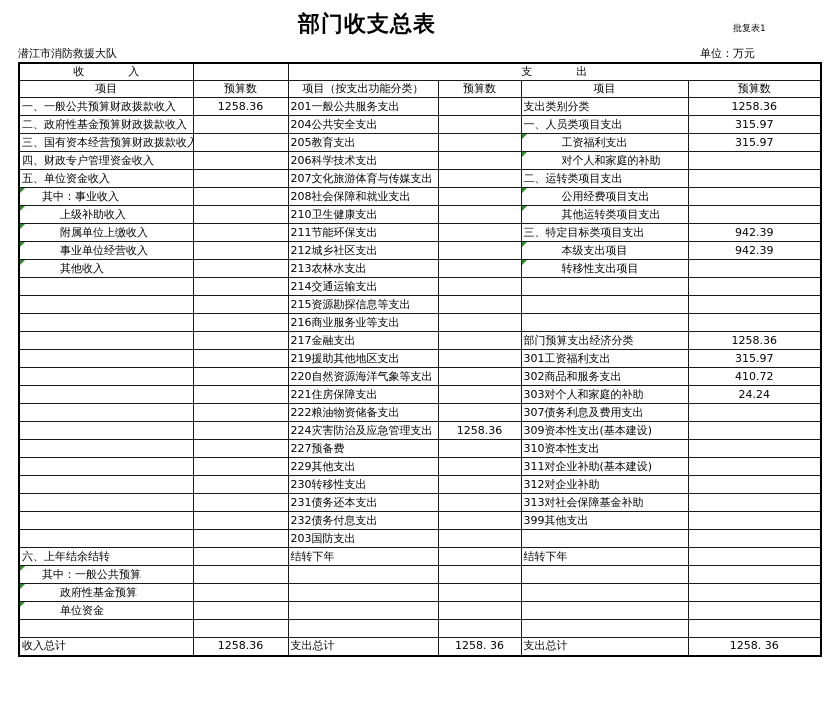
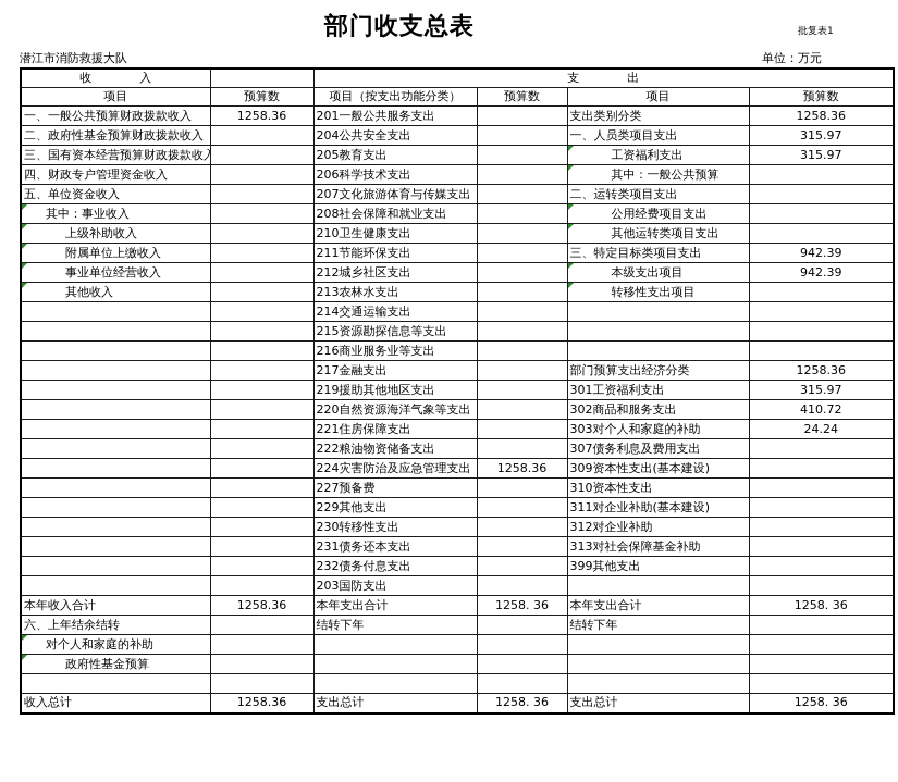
  部门收支总表
  批复表1
  潜江市消防救援大队
  单位：万元
  收 入		支 出
  项目	预算数	项目（按支出功能分类）	预算数	项目	预算数
  一、一般公共预算财政拨款收入	1258.36	201一般公共服务支出		支出类别分类	1258.36
  二、政府性基金预算财政拨款收入		204公共安全支出		一、人员类项目支出	315.97
  三、国有资本经营预算财政拨款收		205教育支出		工资福利支出	315.97
- 四、财政专户管理资金收入		206科学技术支出		对个人和家庭的补助
+ 四、财政专户管理资金收入		206科学技术支出		其中：一般公共预算
  五、单位资金收入		207文化旅游体育与传媒支出		二、运转类项目支出
  其中：事业收入		208社会保障和就业支出		公用经费项目支出
  上级补助收入		210卫生健康支出		其他运转类项目支出
  附属单位上缴收入		211节能环保支出		三、特定目标类项目支出	942.39
  事业单位经营收入		212城乡社区支出		本级支出项目	942.39
  其他收入		213农林水支出		转移性支出项目
  		214交通运输支出
  		215资源勘探信息等支出
  		216商业服务业等支出
  		217金融支出		部门预算支出经济分类	1258.36
  		219援助其他地区支出		301工资福利支出	315.97
  		220自然资源海洋气象等支出		302商品和服务支出	410.72
  		221住房保障支出		303对个人和家庭的补助	24.24
  		222粮油物资储备支出		307债务利息及费用支出
  		224灾害防治及应急管理支出	1258.36	309资本性支出(基本建设)
  		227预备费		310资本性支出
  		229其他支出		311对企业补助(基本建设)
  		230转移性支出		312对企业补助
  		231债务还本支出		313对社会保障基金补助
  		232债务付息支出		399其他支出
  		203国防支出
+ 本年收入合计	1258.36	本年支出合计	1258. 36	本年支出合计	1258. 36
  六、上年结余结转		结转下年		结转下年
- 其中：一般公共预算
+ 对个人和家庭的补助
  政府性基金预算
- 单位资金
  收入总计	1258.36	支出总计	1258. 36	支出总计	1258. 36
